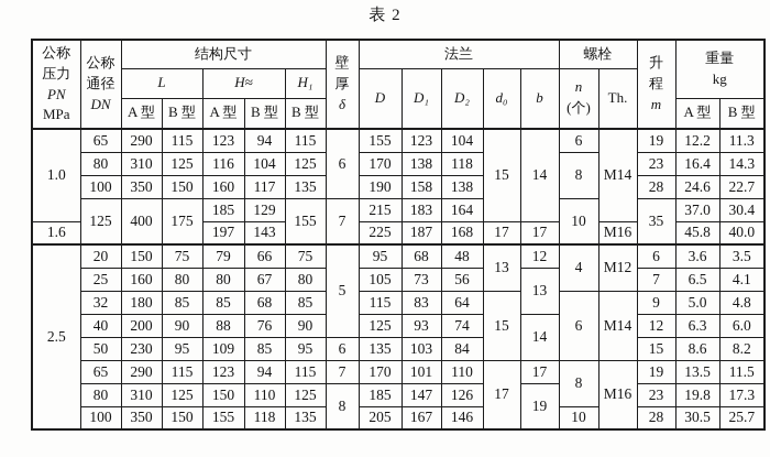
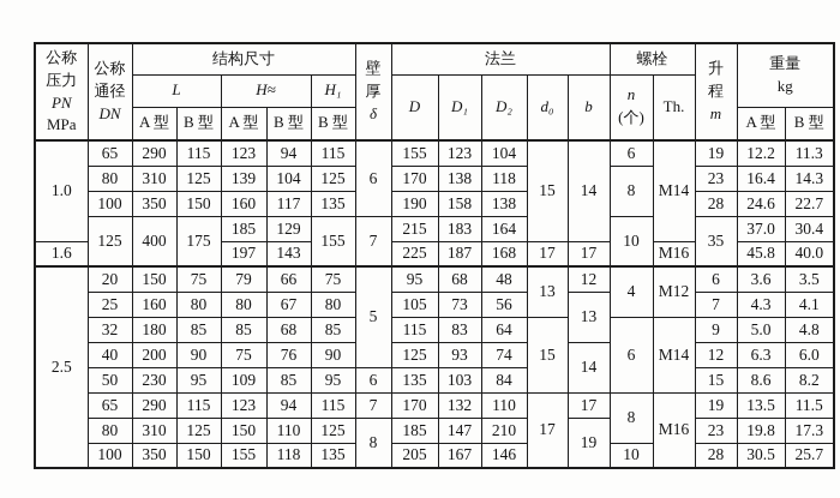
- 表 2
  公称压力PNMPa	公称通径DN	结构尺寸	壁厚δ	法兰	螺栓	升程m	重量kg
  L	H≈	H₁	D	D₁	D₂	d₀	b	n(个)	Th.
  A 型	B 型	A 型	B 型	B 型	A 型	B 型
  1.0	65	290	115	123	94	115	6	155	123	104	15	14	6	M14	19	12.2	11.3
- 80	310	125	116	104	125	170	138	118	8	23	16.4	14.3
+ 80	310	125	139	104	125	170	138	118	8	23	16.4	14.3
  100	350	150	160	117	135	190	158	138	28	24.6	22.7
  125	400	175	185	129	155	7	215	183	164	10	35	37.0	30.4
  1.6	197	143	225	187	168	17	17	M16	45.8	40.0
  2.5	20	150	75	79	66	75	5	95	68	48	13	12	4	M12	6	3.6	3.5
- 25	160	80	80	67	80	105	73	56	13	7	6.5	4.1
+ 25	160	80	80	67	80	105	73	56	13	7	4.3	4.1
  32	180	85	85	68	85	115	83	64	15	6	M14	9	5.0	4.8
- 40	200	90	88	76	90	125	93	74	14	12	6.3	6.0
+ 40	200	90	75	76	90	125	93	74	14	12	6.3	6.0
  50	230	95	109	85	95	6	135	103	84	15	8.6	8.2
- 65	290	115	123	94	115	7	170	101	110	17	17	8	M16	19	13.5	11.5
+ 65	290	115	123	94	115	7	170	132	110	17	17	8	M16	19	13.5	11.5
- 80	310	125	150	110	125	8	185	147	126	19	23	19.8	17.3
+ 80	310	125	150	110	125	8	185	147	210	19	23	19.8	17.3
  100	350	150	155	118	135	205	167	146	10	28	30.5	25.7
